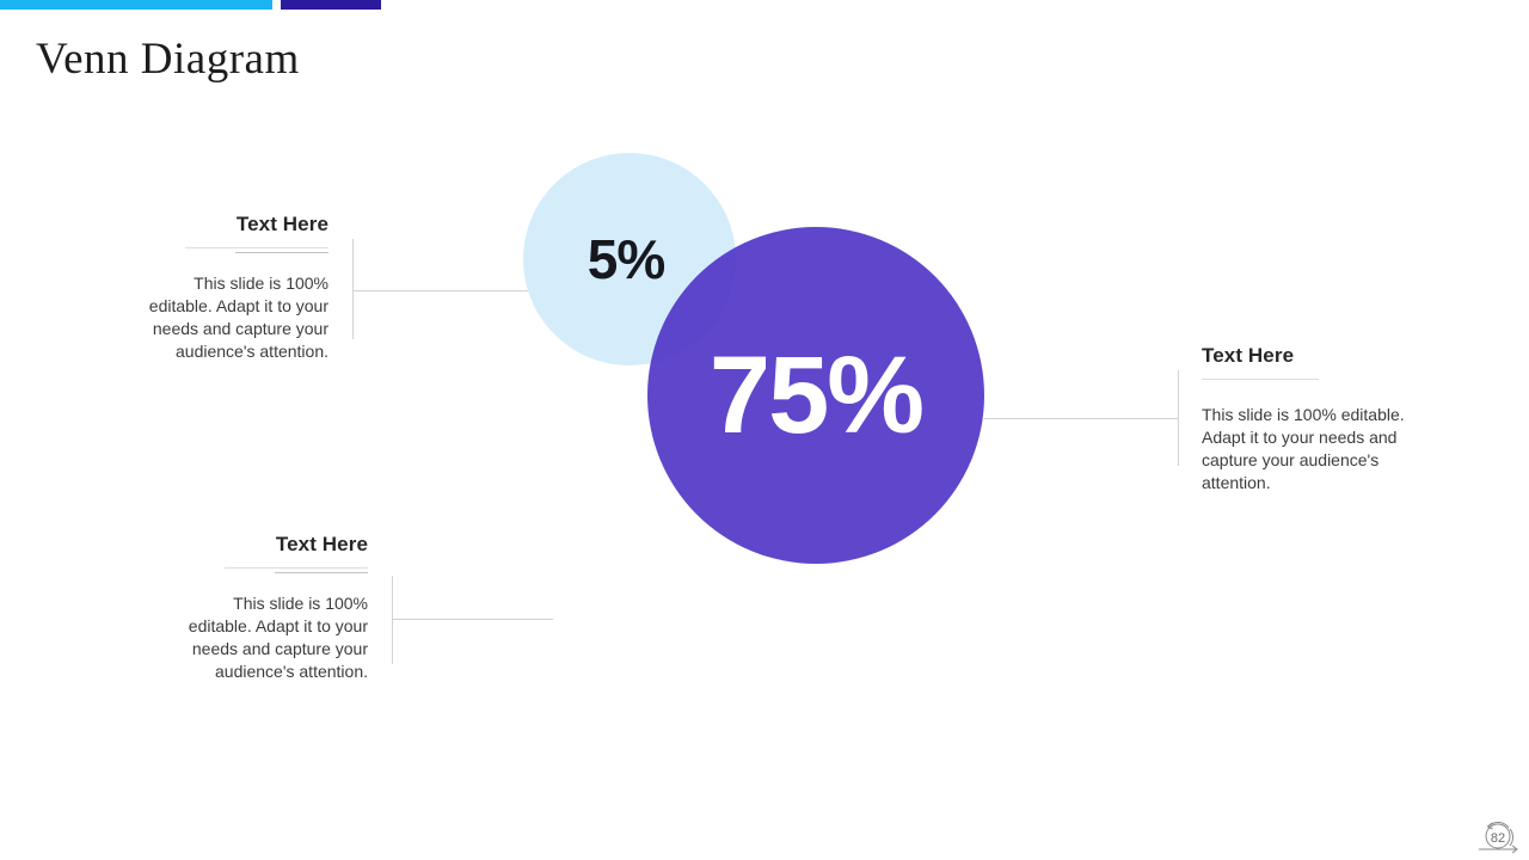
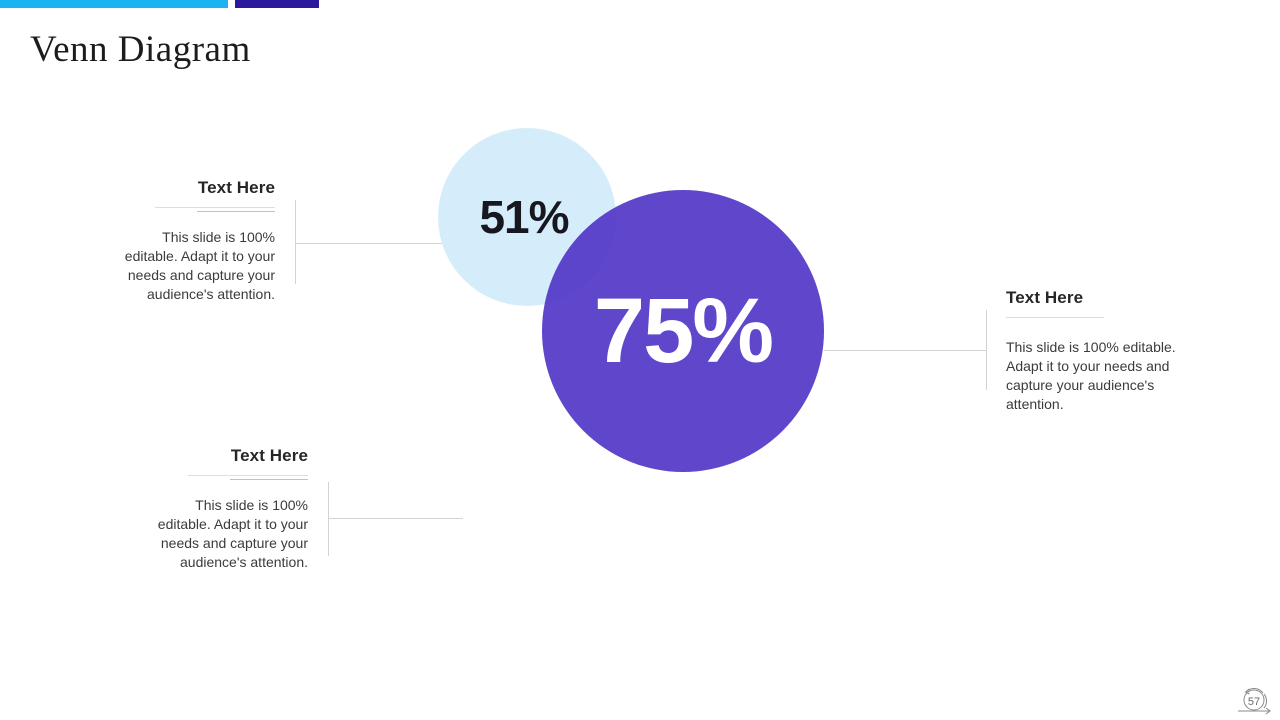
  Venn Diagram
- 5%
+ 51%
  75%
  Text Here
  This slide is 100% editable. Adapt it to your needs and capture your audience's attention.
  Text Here
  This slide is 100% editable. Adapt it to your needs and capture your audience's attention.
  Text Here
  This slide is 100% editable. Adapt it to your needs and capture your audience's attention.
- 82
+ 57
